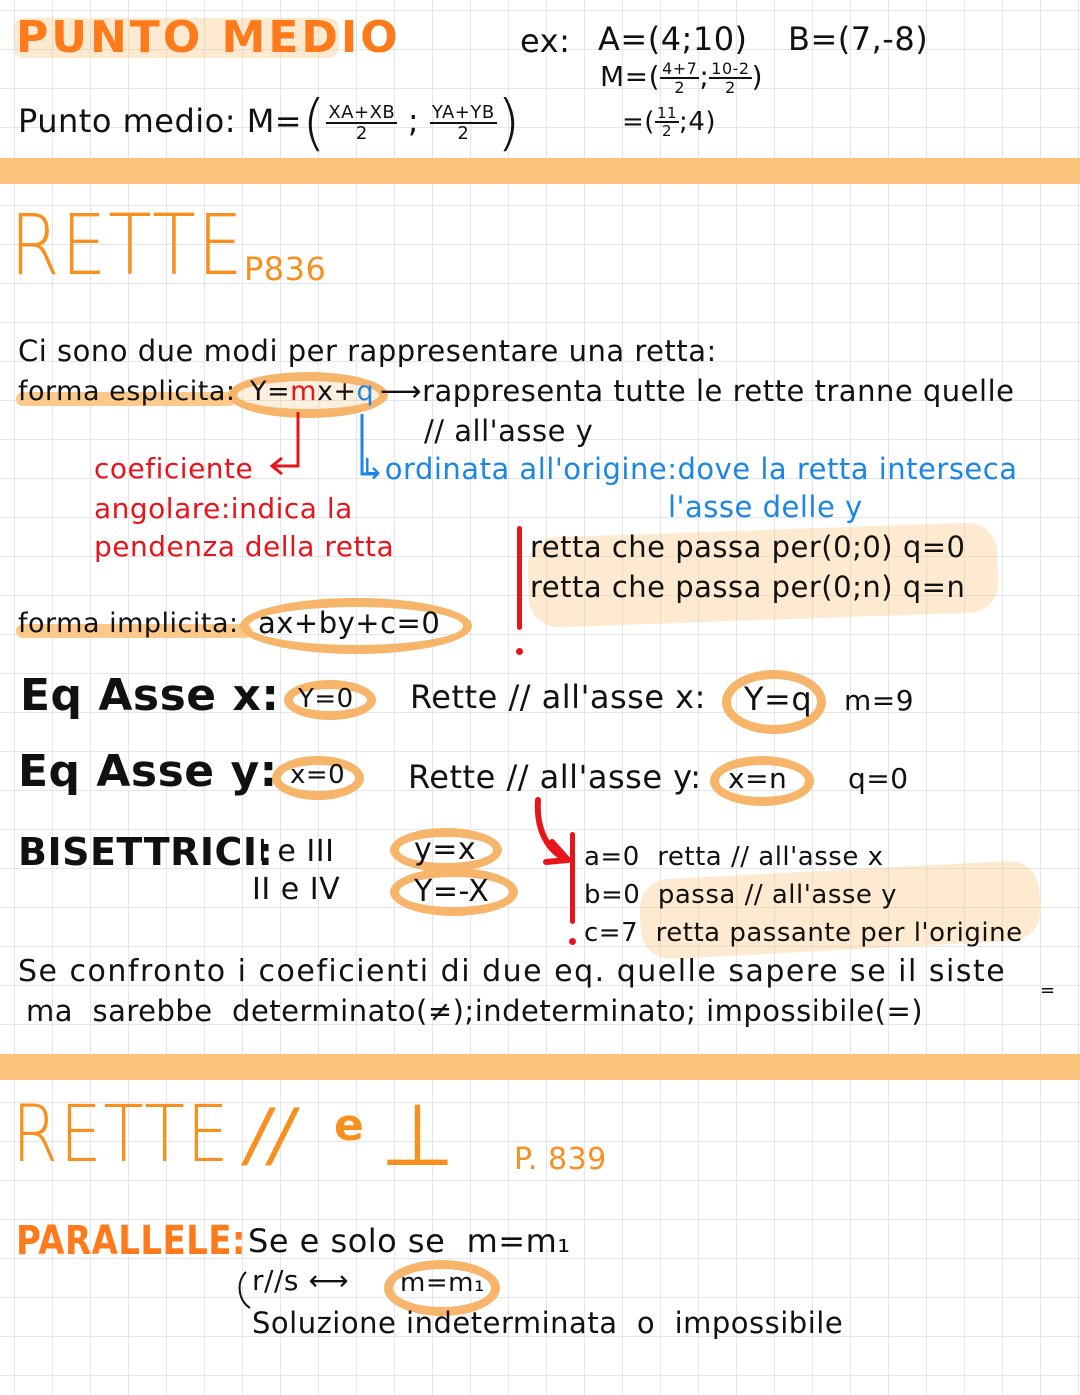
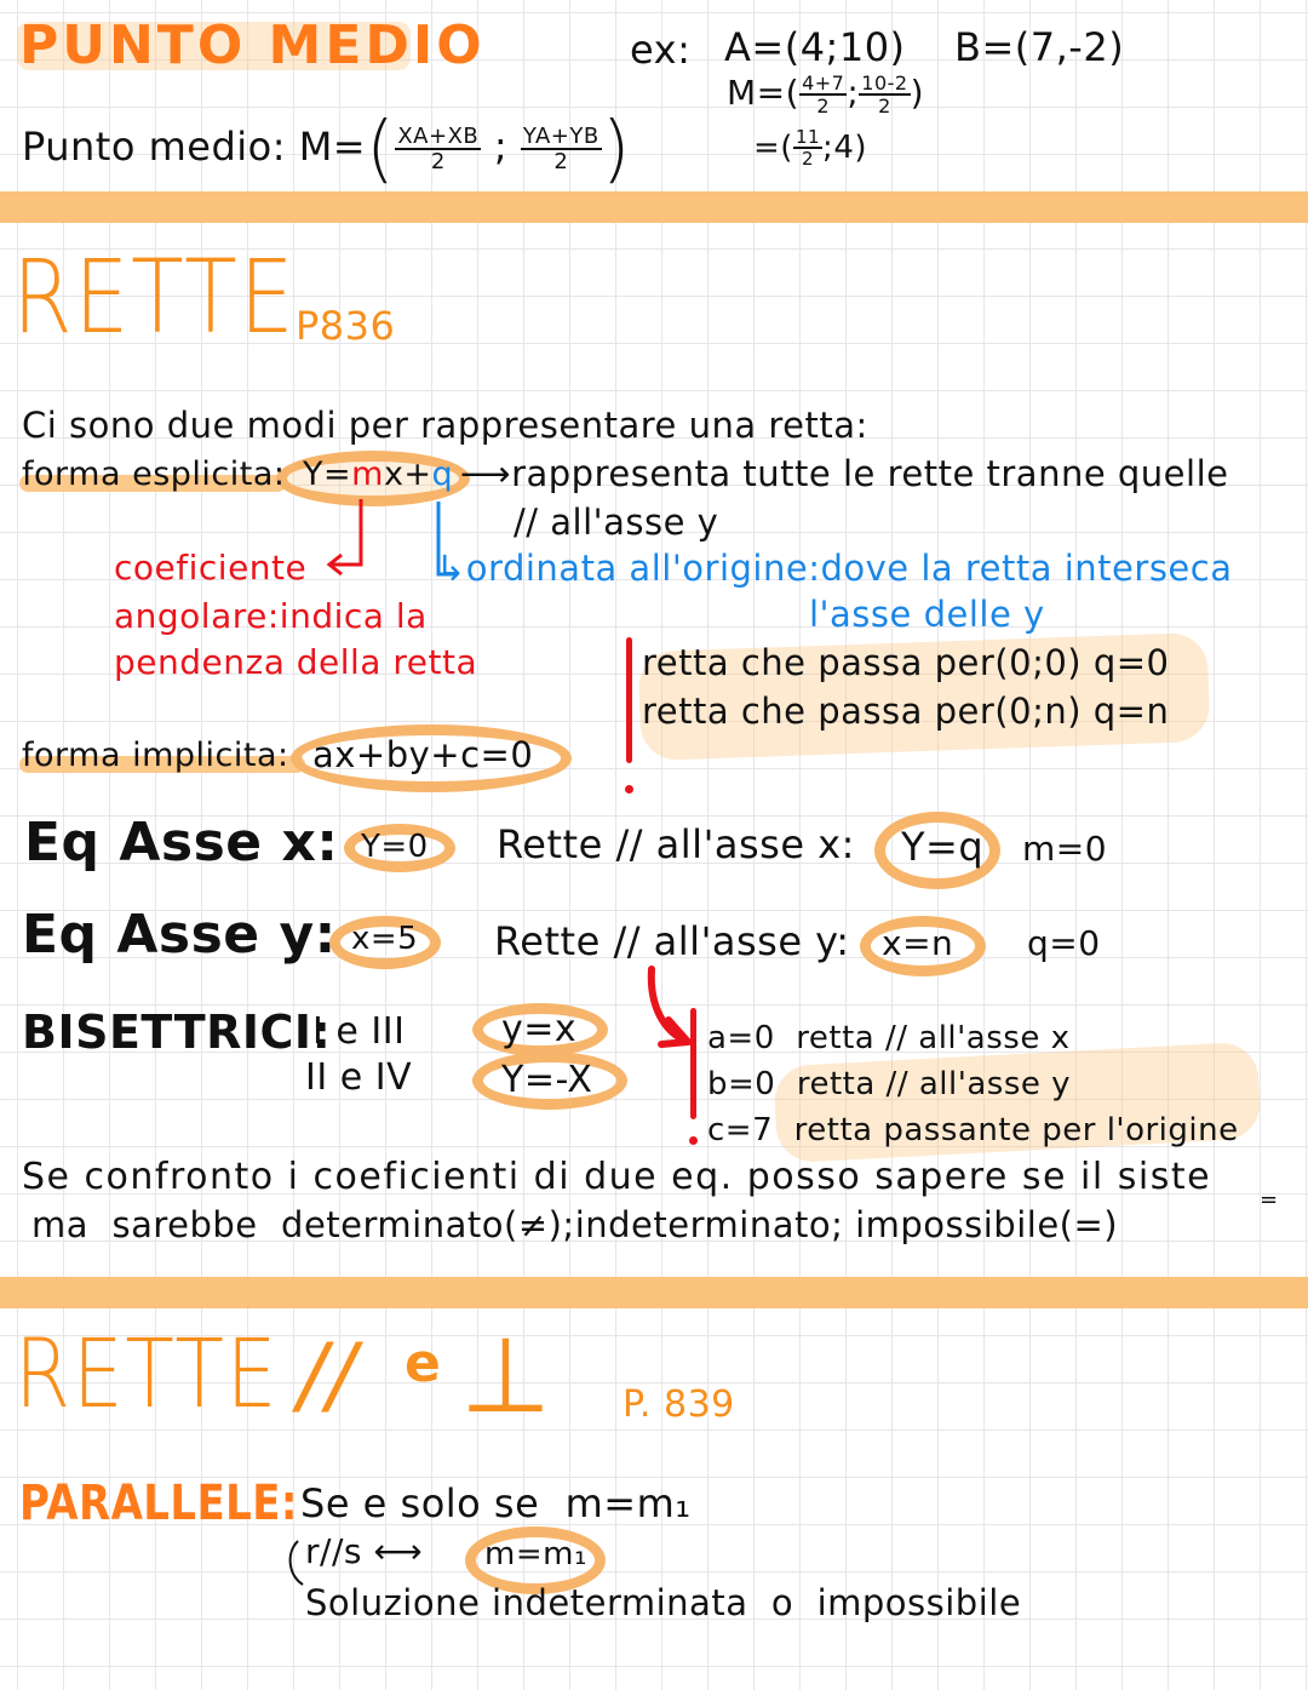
  PUNTO MEDIO
  Punto medio: M=(
  XA+XB
  2
  ;
  YA+YB
  2
  )
  ex:
  A=(4;10)
- B=(7,-8)
+ B=(7,-2)
  M=(
  4+7
  2
  ;
  10-2
  2
  )
  =(
  11
  2
  ;4)
  RETTE
  P836
  Ci sono due modi per rappresentare una retta:
  forma esplicita:
  Y=mx+q
  ⟶rappresenta tutte le rette tranne quelle
  // all'asse y
  coeficiente
  angolare:indica la
  pendenza della retta
  ↳ordinata all'origine:dove la retta interseca
  l'asse delle y
  retta che passa per(0;0) q=0
  retta che passa per(0;n) q=n
  forma implicita:
  ax+by+c=0
  Eq Asse x:
  Y=0
  Rette // all'asse x:
  Y=q
- m=9
+ m=0
  Eq Asse y:
- x=0
+ x=5
  Rette // all'asse y:
  x=n
  q=0
  BISETTRICI:
  I e III
  II e IV
  y=x
  Y=-X
  a=0 retta // all'asse x
- b=0 passa // all'asse y
+ b=0 retta // all'asse y
  c=7 retta passante per l'origine
- Se confronto i coeficienti di due eq. quelle sapere se il siste
+ Se confronto i coeficienti di due eq. posso sapere se il siste
  =
  ma sarebbe determinato(≠);indeterminato; impossibile(=)
  RETTE
  //
  e
  ⊥
  P. 839
  PARALLELE:
  Se e solo se m=m₁
  r//s ⟷
  m=m₁
  Soluzione indeterminata o impossibile
